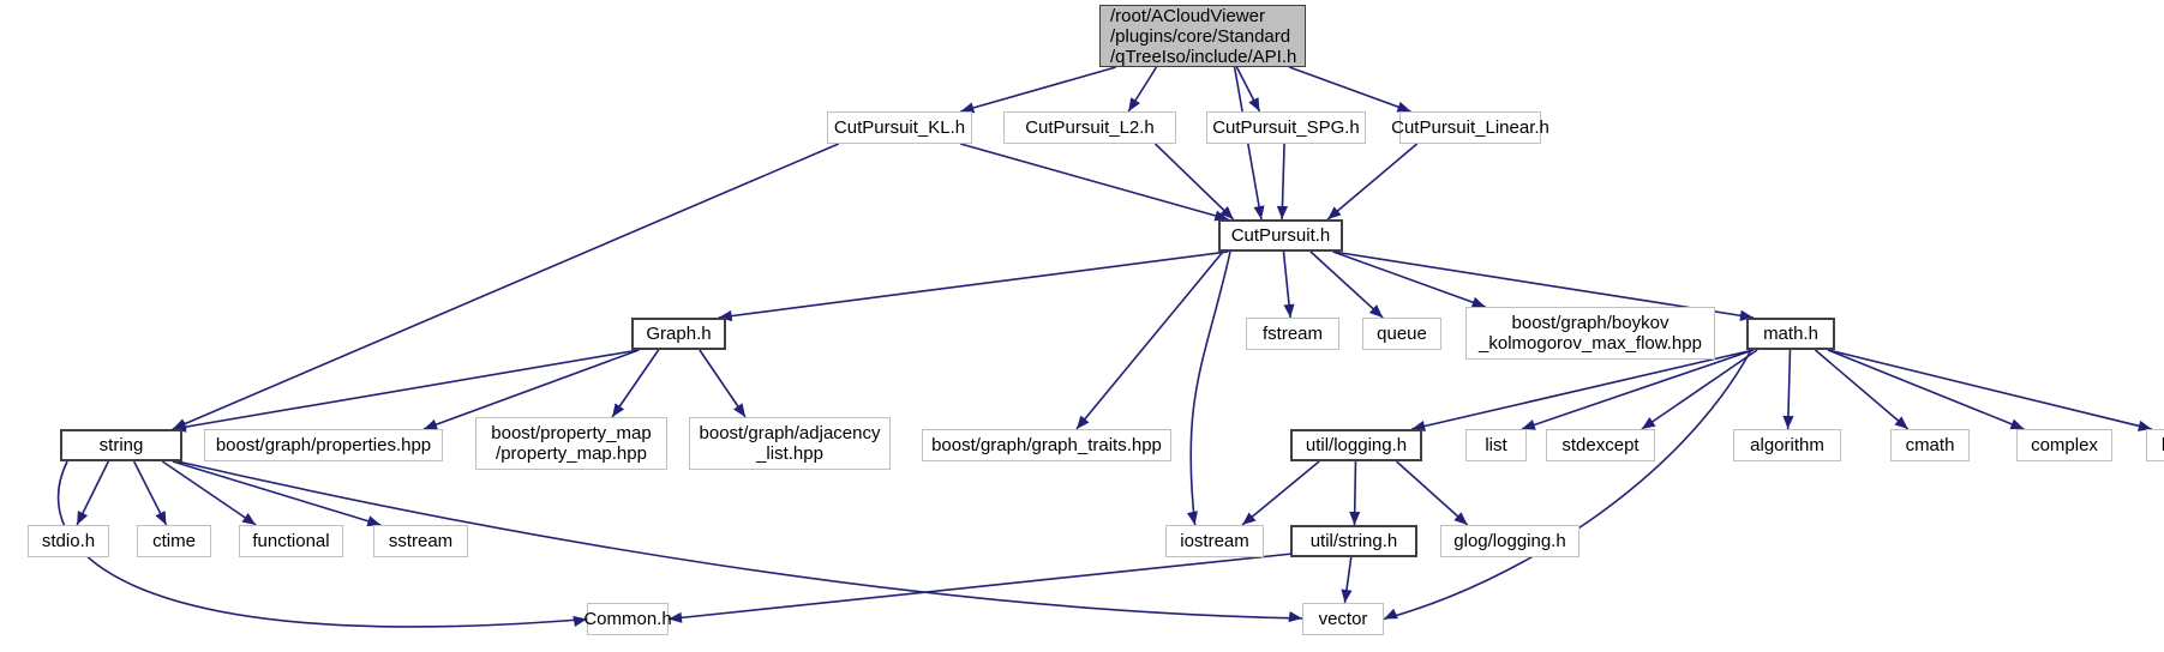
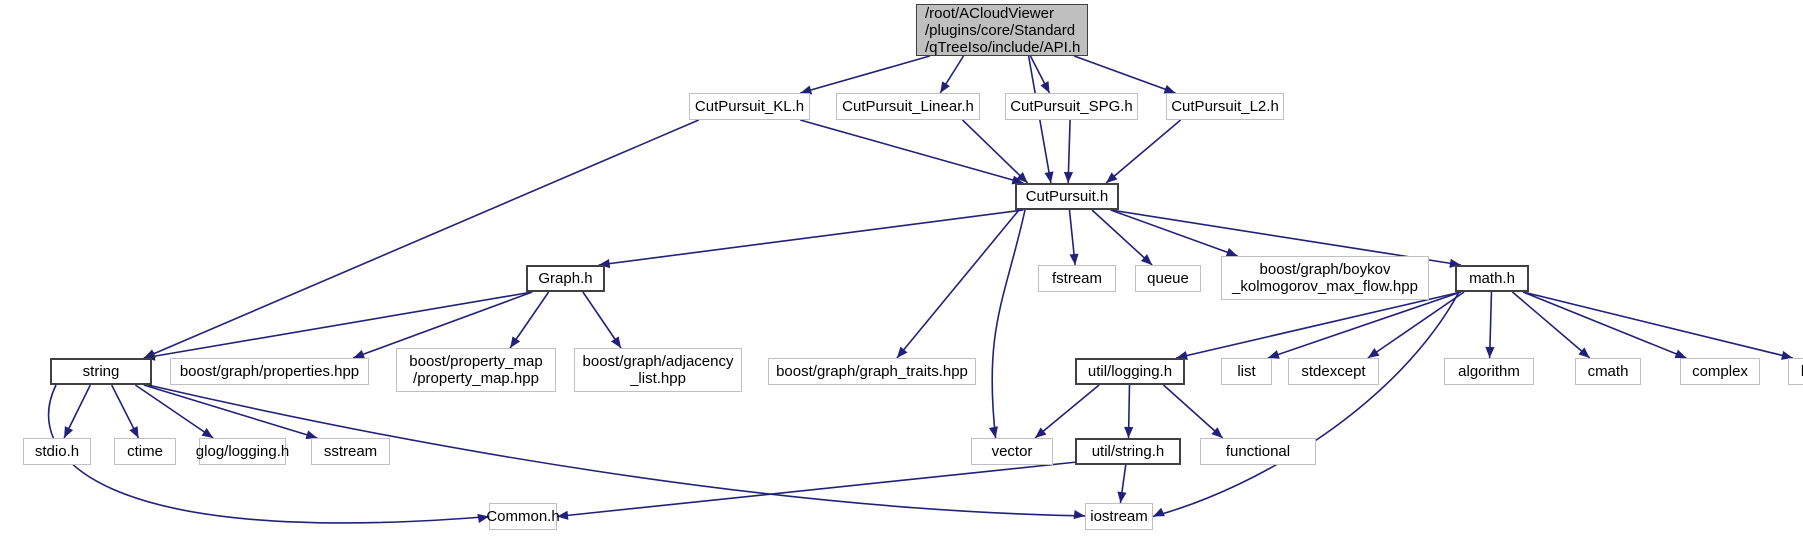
  /root/ACloudViewer
  /plugins/core/Standard
  /qTreeIso/include/API.h
  CutPursuit_KL.h
- CutPursuit_L2.h
+ CutPursuit_Linear.h
  CutPursuit_SPG.h
- CutPursuit_Linear.h
+ CutPursuit_L2.h
  CutPursuit.h
  Graph.h
  fstream
  queue
  boost/graph/boykov
  _kolmogorov_max_flow.hpp
  math.h
  string
  boost/graph/properties.hpp
  boost/property_map
  /property_map.hpp
  boost/graph/adjacency
  _list.hpp
  boost/graph/graph_traits.hpp
  util/logging.h
  list
  stdexcept
  algorithm
  cmath
  complex
  stdio.h
  ctime
- functional
+ glog/logging.h
  sstream
- iostream
+ vector
  util/string.h
- glog/logging.h
+ functional
  Common.h
- vector
+ iostream
